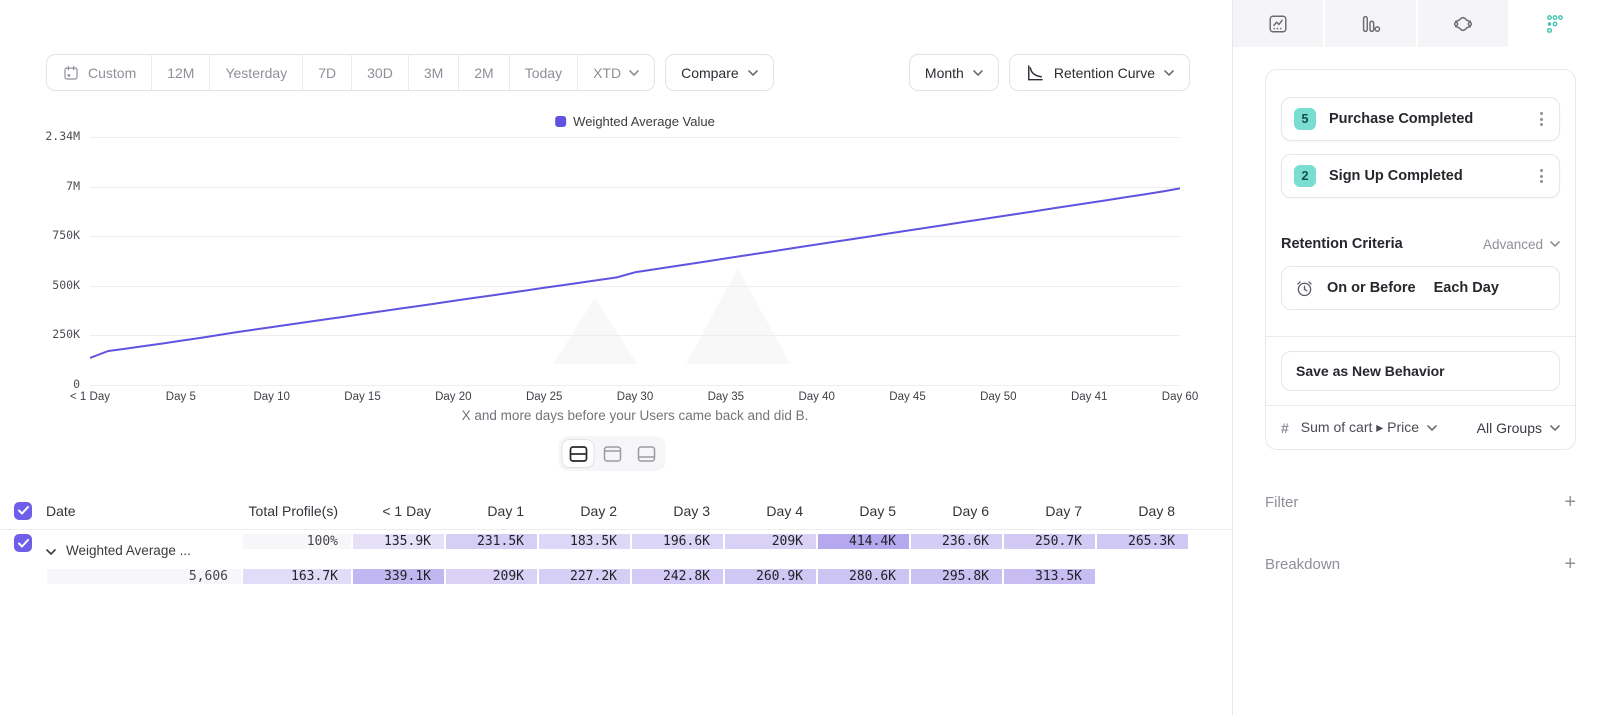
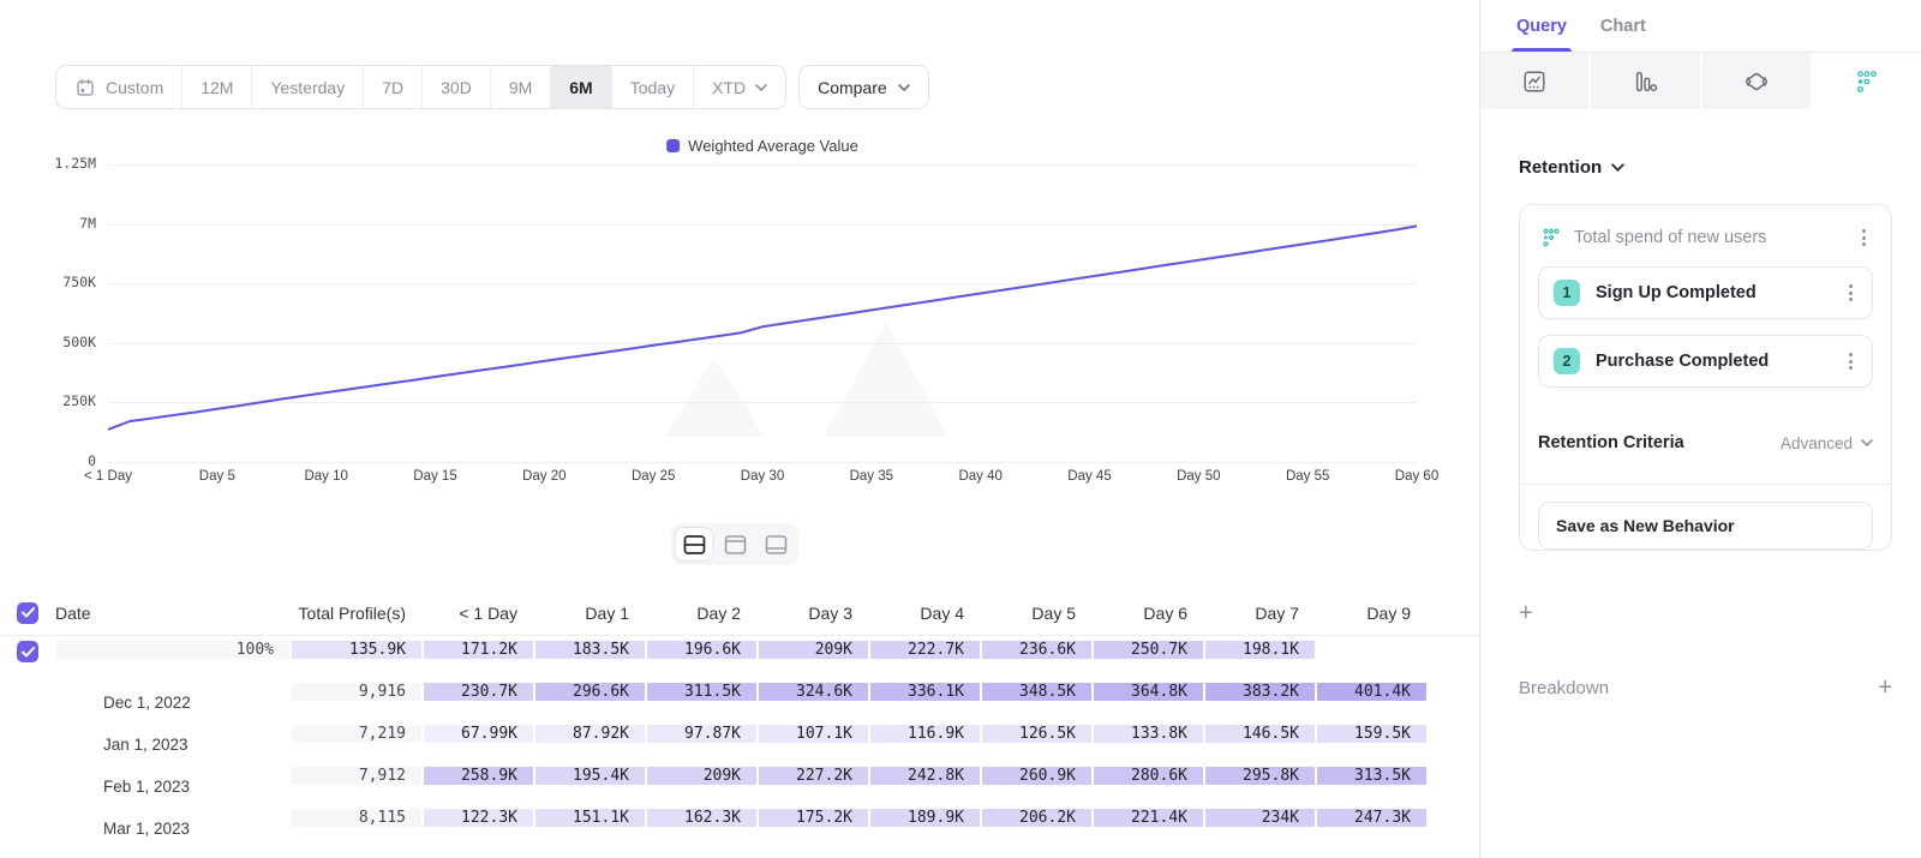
  Custom
  12M
  Yesterday
  7D
  30D
- 3M
+ 9M
- 2M
+ 6M
  Today
  XTD
  Compare
- Month
- Retention Curve
  Weighted Average Value
- 2.34M
+ 1.25M
  7M
  750K
  500K
  250K
  0
  < 1 Day
  Day 5
  Day 10
  Day 15
  Day 20
  Day 25
  Day 30
  Day 35
  Day 40
  Day 45
  Day 50
- Day 41
+ Day 55
  Day 60
- X and more days before your Users came back and did B.
  Date
  Total Profile(s)
  < 1 Day
  Day 1
  Day 2
  Day 3
  Day 4
  Day 5
  Day 6
  Day 7
- Day 8
+ Day 9
- Weighted Average ...
  100%
  135.9K
- 231.5K
+ 171.2K
  183.5K
  196.6K
  209K
- 414.4K
+ 222.7K
  236.6K
  250.7K
- 265.3K
+ 198.1K
+ Dec 1, 2022
+ 9,916
+ 230.7K
+ 296.6K
+ 311.5K
+ 324.6K
+ 336.1K
+ 348.5K
+ 364.8K
+ 383.2K
+ 401.4K
+ Jan 1, 2023
+ 7,219
+ 67.99K
+ 87.92K
+ 97.87K
+ 107.1K
+ 116.9K
+ 126.5K
+ 133.8K
+ 146.5K
+ 159.5K
+ Feb 1, 2023
- 5,606
+ 7,912
- 163.7K
+ 258.9K
- 339.1K
+ 195.4K
  209K
  227.2K
  242.8K
  260.9K
  280.6K
  295.8K
  313.5K
+ Mar 1, 2023
+ 8,115
+ 122.3K
+ 151.1K
+ 162.3K
+ 175.2K
+ 189.9K
+ 206.2K
+ 221.4K
+ 234K
+ 247.3K
+ Query
+ Chart
+ Retention
+ Total spend of new users
- 5
+ 1
- Purchase Completed
+ Sign Up Completed
  2
- Sign Up Completed
+ Purchase Completed
  Retention Criteria
  Advanced
- On or Before
- Each Day
  Save as New Behavior
- #
- Sum of cart ▸ Price
- All Groups
- Filter
  +
  Breakdown
  +
